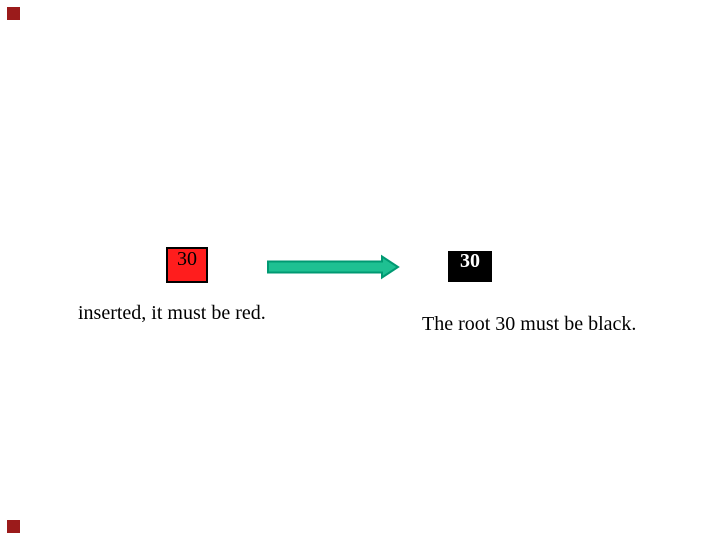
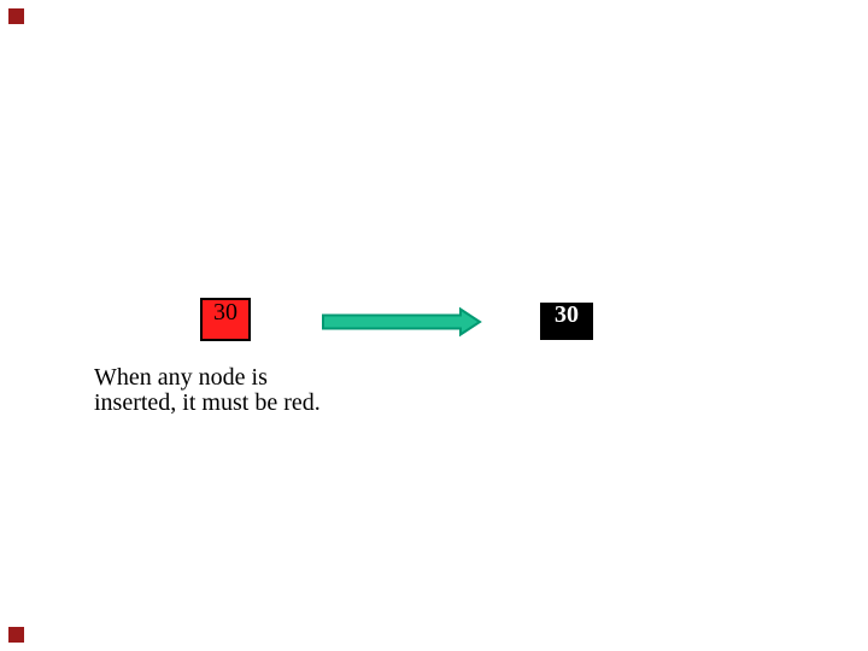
  30
  30
+ When any node is
  inserted, it must be red.
- The root 30 must be black.
